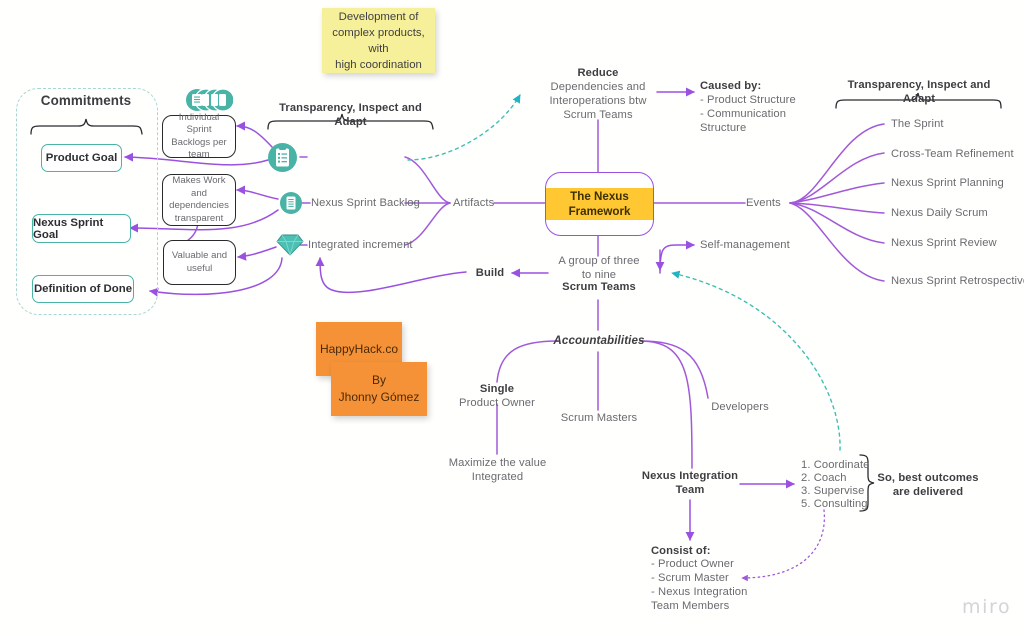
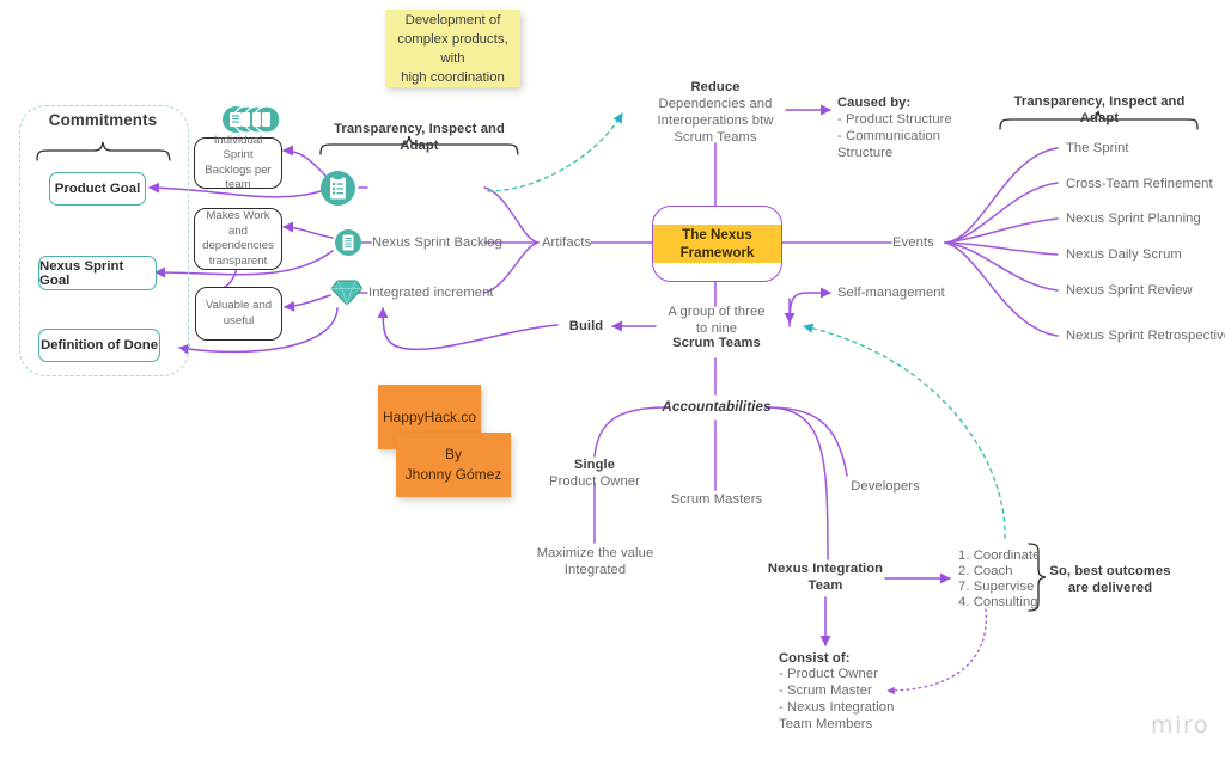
  The Nexus Framework
  Development of
  complex products, with
  high coordination
  HappyHack.co
  By
  Jhonny Gómez
  Commitments
  Product Goal
  Nexus Sprint Goal
  Definition of Done
  Individual Sprint
  Backlogs per team
  Makes Work and
  dependencies
  transparent
  Valuable and
  useful
  Transparency, Inspect and Adapt
  Nexus Sprint Backlog
  Integrated increment
  Artifacts
  Reduce
  Dependencies and
  Interoperations btw
  Scrum Teams
  Caused by:
  - Product Structure
  - Communication
  Structure
  Transparency, Inspect and Adapt
  Events
  The Sprint
  Cross-Team Refinement
  Nexus Sprint Planning
  Nexus Daily Scrum
  Nexus Sprint Review
  Nexus Sprint Retrospectiv
  A group of three
  to nine
  Scrum Teams
  Build
  Self-management
  Accountabilities
  Single
  Product Owner
  Scrum Masters
  Developers
  Maximize the value
  Integrated
  Nexus Integration
  Team
  1. Coordinate
  2. Coach
- 3. Supervise
+ 7. Supervise
- 5. Consulting
+ 4. Consulting
  So, best outcomes
  are delivered
  Consist of:
  - Product Owner
  - Scrum Master
  - Nexus Integration
  Team Members
  miro
